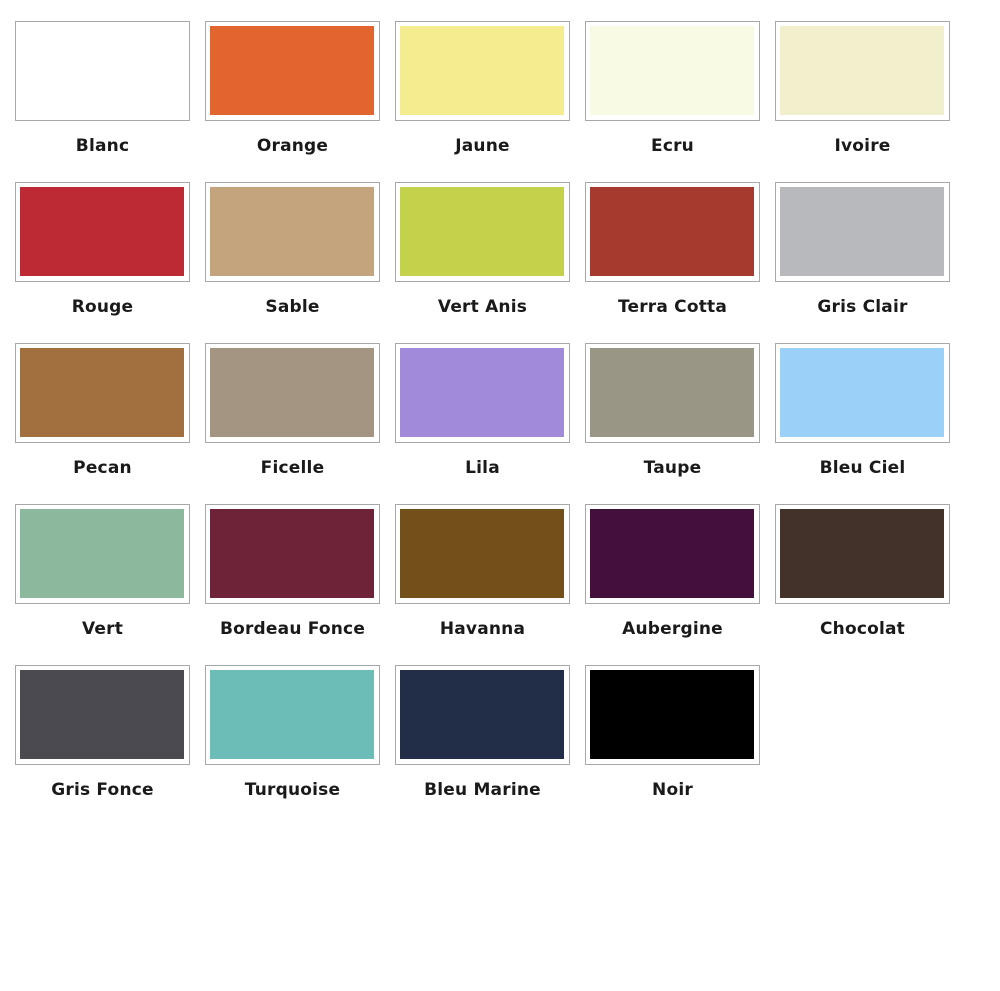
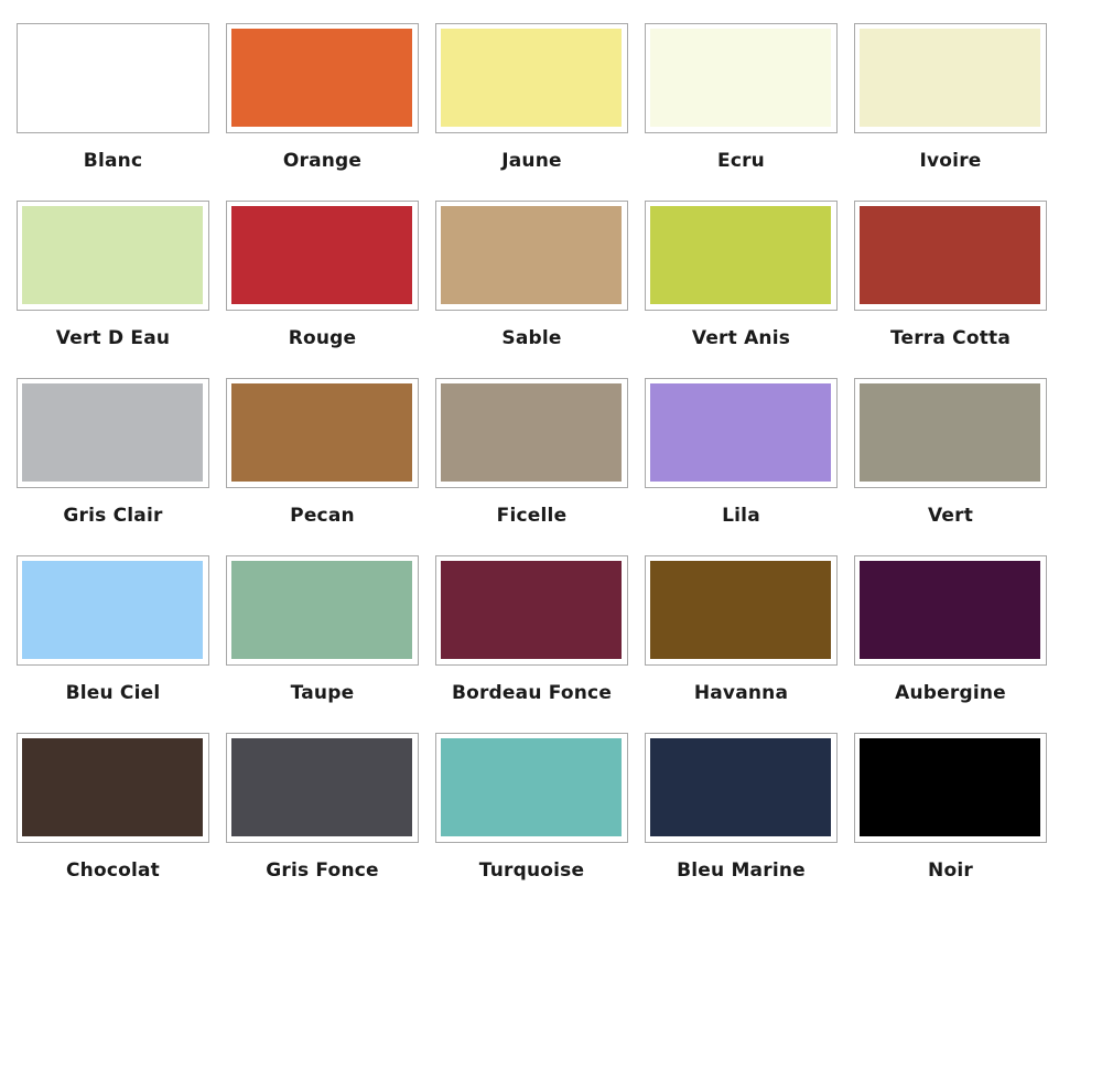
  Blanc
  Orange
  Jaune
  Ecru
  Ivoire
+ Vert D Eau
  Rouge
  Sable
  Vert Anis
  Terra Cotta
  Gris Clair
  Pecan
  Ficelle
  Lila
- Taupe
+ Vert
  Bleu Ciel
- Vert
+ Taupe
  Bordeau Fonce
  Havanna
  Aubergine
  Chocolat
  Gris Fonce
  Turquoise
  Bleu Marine
  Noir
